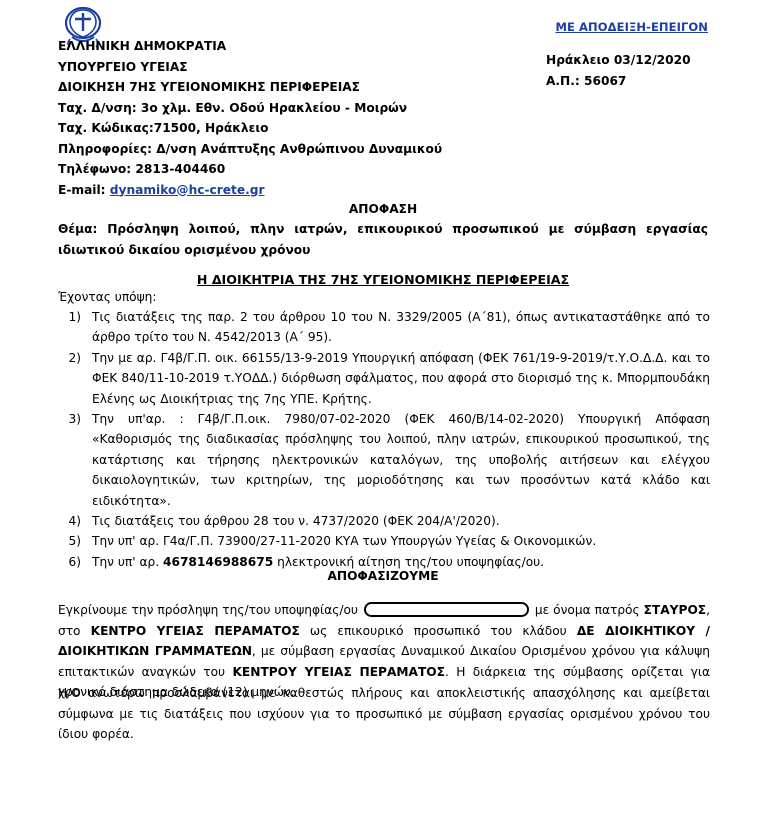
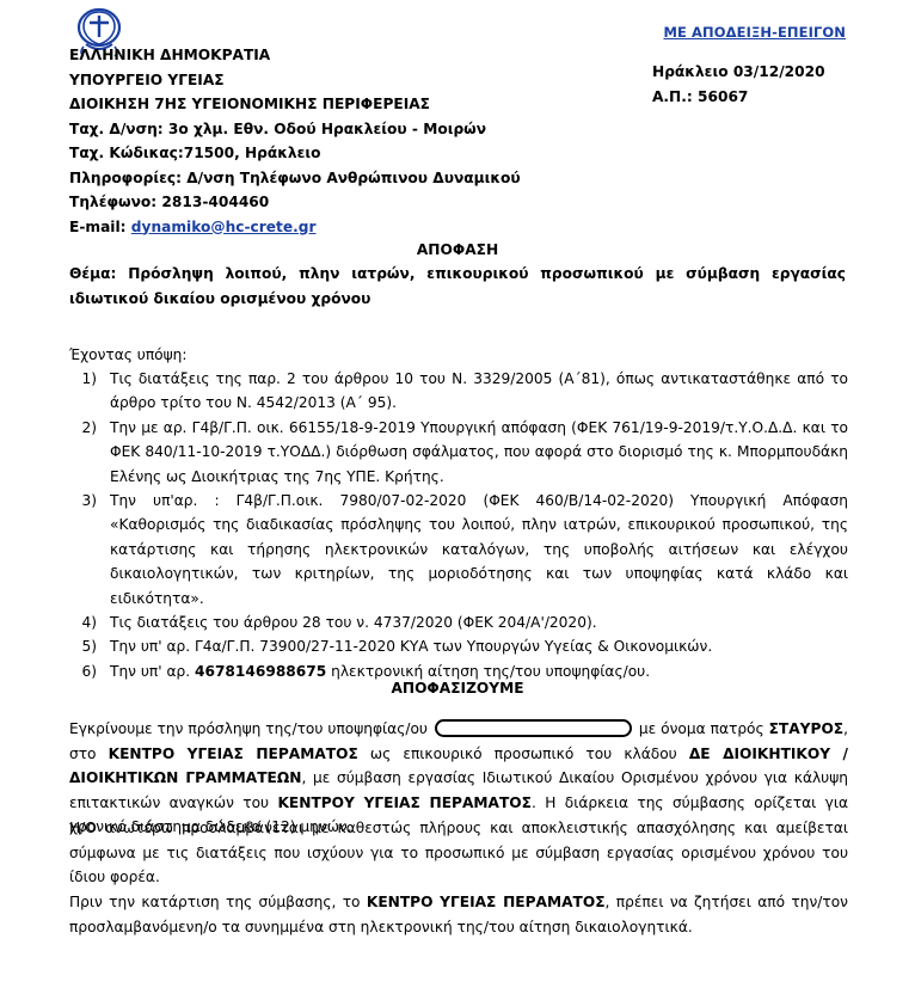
  ΜΕ ΑΠΟΔΕΙΞΗ-ΕΠΕΙΓΟΝ
  ΕΛΛΗΝΙΚΗ ΔΗΜΟΚΡΑΤΙΑ
  ΥΠΟΥΡΓΕΙΟ ΥΓΕΙΑΣ
  ΔΙΟΙΚΗΣΗ 7ΗΣ ΥΓΕΙΟΝΟΜΙΚΗΣ ΠΕΡΙΦΕΡΕΙΑΣ
  Ταχ. Δ/νση: 3ο χλμ. Εθν. Οδού Ηρακλείου - Μοιρών
  Ταχ. Κώδικας:71500, Ηράκλειο
- Πληροφορίες: Δ/νση Ανάπτυξης Ανθρώπινου Δυναμικού
+ Πληροφορίες: Δ/νση Τηλέφωνο Ανθρώπινου Δυναμικού
  Τηλέφωνο: 2813-404460
  E-mail: dynamiko@hc-crete.gr
  Ηράκλειο 03/12/2020
  Α.Π.: 56067
  ΑΠΟΦΑΣΗ
  Θέμα: Πρόσληψη λοιπού, πλην ιατρών, επικουρικού προσωπικού με σύμβαση εργασίας ιδιωτικού δικαίου ορισμένου χρόνου
- Η ΔΙΟΙΚΗΤΡΙΑ ΤΗΣ 7ΗΣ ΥΓΕΙΟΝΟΜΙΚΗΣ ΠΕΡΙΦΕΡΕΙΑΣ
  Έχοντας υπόψη:
  1)
  Τις διατάξεις της παρ. 2 του άρθρου 10 του Ν. 3329/2005 (Α΄81), όπως αντικαταστάθηκε από το άρθρο τρίτο του Ν. 4542/2013 (Α΄ 95).
  2)
- Την με αρ. Γ4β/Γ.Π. οικ. 66155/13-9-2019 Υπουργική απόφαση (ΦΕΚ 761/19-9-2019/τ.Υ.Ο.Δ.Δ. και το ΦΕΚ 840/11-10-2019 τ.ΥΟΔΔ.) διόρθωση σφάλματος, που αφορά στο διορισμό της κ. Μπορμπουδάκη Ελένης ως Διοικήτριας της 7ης ΥΠΕ. Κρήτης.
+ Την με αρ. Γ4β/Γ.Π. οικ. 66155/18-9-2019 Υπουργική απόφαση (ΦΕΚ 761/19-9-2019/τ.Υ.Ο.Δ.Δ. και το ΦΕΚ 840/11-10-2019 τ.ΥΟΔΔ.) διόρθωση σφάλματος, που αφορά στο διορισμό της κ. Μπορμπουδάκη Ελένης ως Διοικήτριας της 7ης ΥΠΕ. Κρήτης.
  3)
- Την υπ'αρ. : Γ4β/Γ.Π.οικ. 7980/07-02-2020 (ΦΕΚ 460/Β/14-02-2020) Υπουργική Απόφαση «Καθορισμός της διαδικασίας πρόσληψης του λοιπού, πλην ιατρών, επικουρικού προσωπικού, της κατάρτισης και τήρησης ηλεκτρονικών καταλόγων, της υποβολής αιτήσεων και ελέγχου δικαιολογητικών, των κριτηρίων, της μοριοδότησης και των προσόντων κατά κλάδο και ειδικότητα».
+ Την υπ'αρ. : Γ4β/Γ.Π.οικ. 7980/07-02-2020 (ΦΕΚ 460/Β/14-02-2020) Υπουργική Απόφαση «Καθορισμός της διαδικασίας πρόσληψης του λοιπού, πλην ιατρών, επικουρικού προσωπικού, της κατάρτισης και τήρησης ηλεκτρονικών καταλόγων, της υποβολής αιτήσεων και ελέγχου δικαιολογητικών, των κριτηρίων, της μοριοδότησης και των υποψηφίας κατά κλάδο και ειδικότητα».
  4)
  Τις διατάξεις του άρθρου 28 του ν. 4737/2020 (ΦΕΚ 204/Α'/2020).
  5)
  Την υπ' αρ. Γ4α/Γ.Π. 73900/27-11-2020 ΚΥΑ των Υπουργών Υγείας & Οικονομικών.
  6)
  Την υπ' αρ. 4678146988675 ηλεκτρονική αίτηση της/του υποψηφίας/ου.
  ΑΠΟΦΑΣΙΖΟΥΜΕ
- Εγκρίνουμε την πρόσληψη της/του υποψηφίας/ου με όνομα πατρός ΣΤΑΥΡΟΣ, στο ΚΕΝΤΡΟ ΥΓΕΙΑΣ ΠΕΡΑΜΑΤΟΣ ως επικουρικό προσωπικό του κλάδου ΔΕ ΔΙΟΙΚΗΤΙΚΟΥ / ΔΙΟΙΚΗΤΙΚΩΝ ΓΡΑΜΜΑΤΕΩΝ, με σύμβαση εργασίας Δυναμικού Δικαίου Ορισμένου χρόνου για κάλυψη επιτακτικών αναγκών του ΚΕΝΤΡΟΥ ΥΓΕΙΑΣ ΠΕΡΑΜΑΤΟΣ. Η διάρκεια της σύμβασης ορίζεται για χρονικό διάστημα δώδεκα (12) μηνών.
+ Εγκρίνουμε την πρόσληψη της/του υποψηφίας/ου με όνομα πατρός ΣΤΑΥΡΟΣ, στο ΚΕΝΤΡΟ ΥΓΕΙΑΣ ΠΕΡΑΜΑΤΟΣ ως επικουρικό προσωπικό του κλάδου ΔΕ ΔΙΟΙΚΗΤΙΚΟΥ / ΔΙΟΙΚΗΤΙΚΩΝ ΓΡΑΜΜΑΤΕΩΝ, με σύμβαση εργασίας Ιδιωτικού Δικαίου Ορισμένου χρόνου για κάλυψη επιτακτικών αναγκών του ΚΕΝΤΡΟΥ ΥΓΕΙΑΣ ΠΕΡΑΜΑΤΟΣ. Η διάρκεια της σύμβασης ορίζεται για χρονικό διάστημα δώδεκα (12) μηνών.
  Η/Ο ανωτέρω προσλαμβάνεται με καθεστώς πλήρους και αποκλειστικής απασχόλησης και αμείβεται σύμφωνα με τις διατάξεις που ισχύουν για το προσωπικό με σύμβαση εργασίας ορισμένου χρόνου του ίδιου φορέα.
+ Πριν την κατάρτιση της σύμβασης, το ΚΕΝΤΡΟ ΥΓΕΙΑΣ ΠΕΡΑΜΑΤΟΣ, πρέπει να ζητήσει από την/τον προσλαμβανόμενη/ο τα συνημμένα στη ηλεκτρονική της/του αίτηση δικαιολογητικά.
